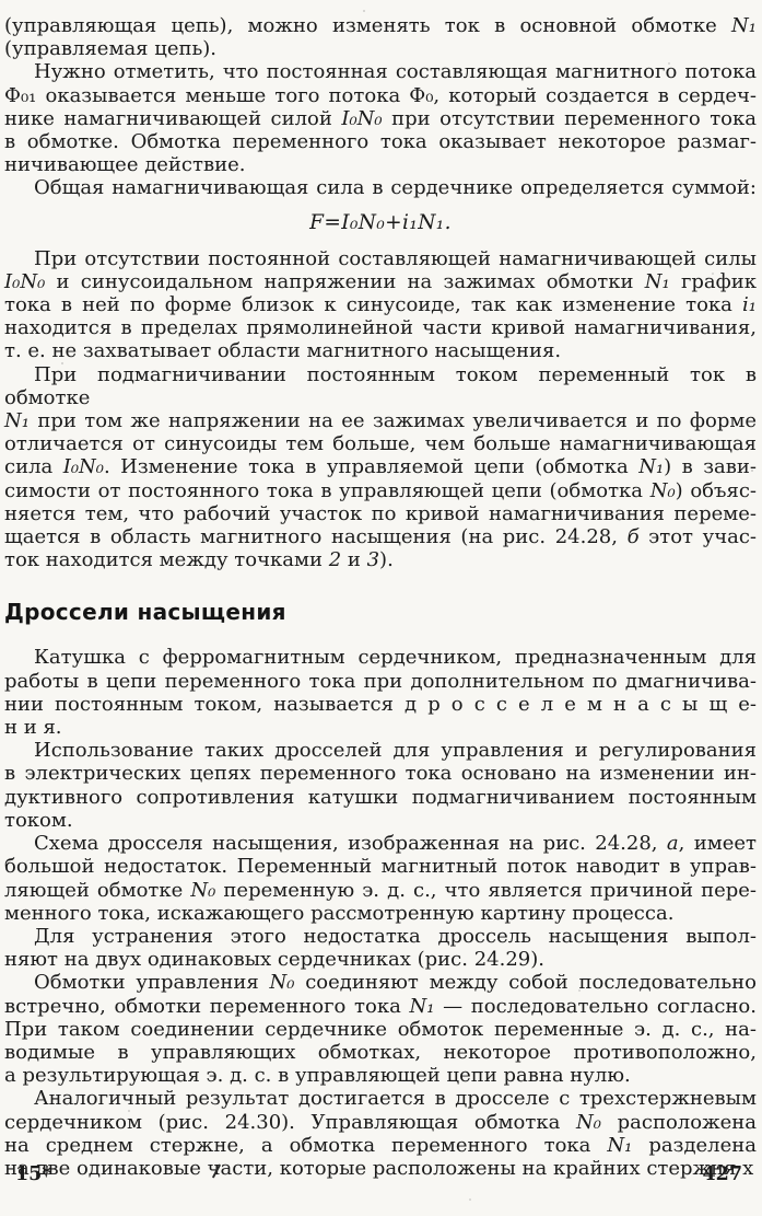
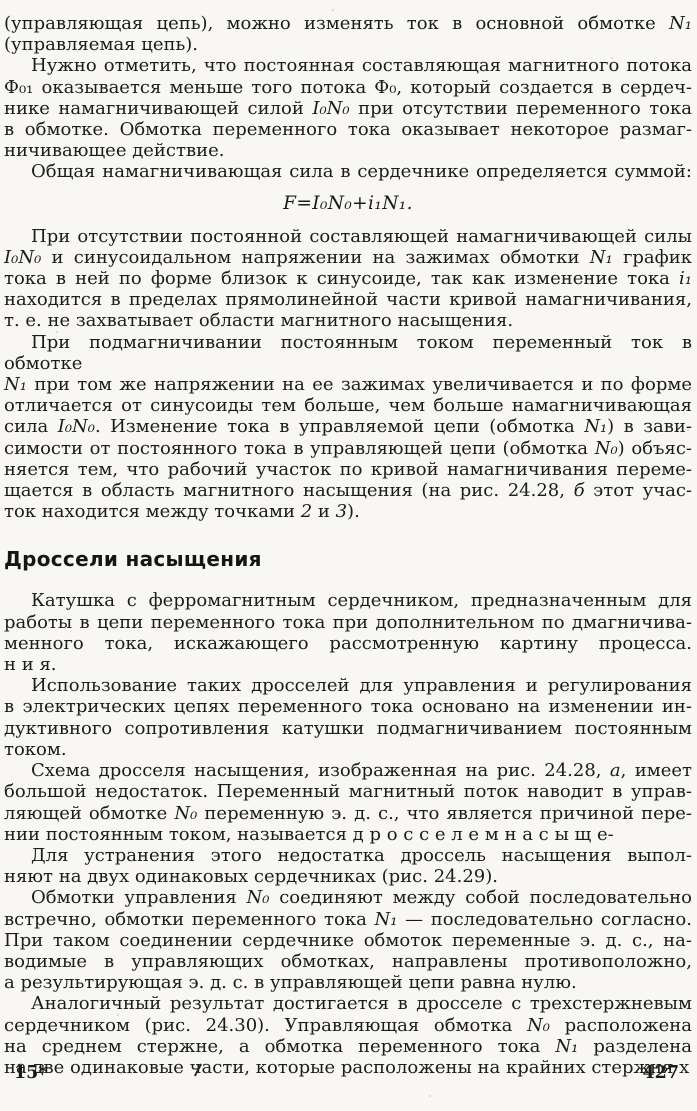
  (управляющая цепь), можно изменять ток в основной обмотке N₁
  (управляемая цепь).
  Нужно отметить, что постоянная составляющая магнитного потока
  Ф₀₁ оказывается меньше того потока Ф₀, который создается в сердеч-
  нике намагничивающей силой I₀N₀ при отсутствии переменного тока
  в обмотке. Обмотка переменного тока оказывает некоторое размаг-
  ничивающее действие.
  Общая намагничивающая сила в сердечнике определяется суммой:
  F=I₀N₀+i₁N₁.
  При отсутствии постоянной составляющей намагничивающей силы
  I₀N₀ и синусоидальном напряжении на зажимах обмотки N₁ график
  тока в ней по форме близок к синусоиде, так как изменение тока i₁
  находится в пределах прямолинейной части кривой намагничивания,
  т. е. не захватывает области магнитного насыщения.
  При подмагничивании постоянным током переменный ток в обмотке
  N₁ при том же напряжении на ее зажимах увеличивается и по форме
  отличается от синусоиды тем больше, чем больше намагничивающая
  сила I₀N₀. Изменение тока в управляемой цепи (обмотка N₁) в зави-
  симости от постоянного тока в управляющей цепи (обмотка N₀) объяс-
  няется тем, что рабочий участок по кривой намагничивания переме-
  щается в область магнитного насыщения (на рис. 24.28, б этот учас-
  ток находится между точками 2 и 3).
  Дроссели насыщения
  Катушка с ферромагнитным сердечником, предназначенным для
  работы в цепи переменного тока при дополнительном по дмагничива-
- нии постоянным током, называется д р о с с е л е м н а с ы щ е-
+ менного тока, искажающего рассмотренную картину процесса.
  н и я.
  Использование таких дросселей для управления и регулирования
  в электрических цепях переменного тока основано на изменении ин-
  дуктивного сопротивления катушки подмагничиванием постоянным
  током.
  Схема дросселя насыщения, изображенная на рис. 24.28, а, имеет
  большой недостаток. Переменный магнитный поток наводит в управ-
  ляющей обмотке N₀ переменную э. д. с., что является причиной пере-
- менного тока, искажающего рассмотренную картину процесса.
+ нии постоянным током, называется д р о с с е л е м н а с ы щ е-
  Для устранения этого недостатка дроссель насыщения выпол-
  няют на двух одинаковых сердечниках (рис. 24.29).
  Обмотки управления N₀ соединяют между собой последовательно
  встречно, обмотки переменного тока N₁ — последовательно согласно.
  При таком соединении сердечнике обмоток переменные э. д. с., на-
- водимые в управляющих обмотках, некоторое противоположно,
+ водимые в управляющих обмотках, направлены противоположно,
  а результирующая э. д. с. в управляющей цепи равна нулю.
  Аналогичный результат достигается в дросселе с трехстержневым
  сердечником (рис. 24.30). Управляющая обмотка N₀ расположена
  на среднем стержне, а обмотка переменного тока N₁ разделена
  на две одинаковые части, которые расположены на крайних стержня х
  15*
  427
